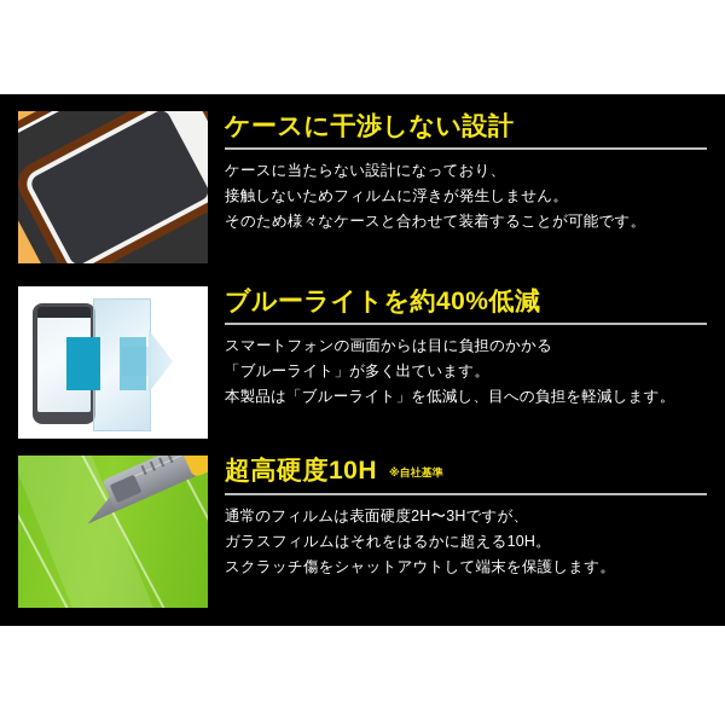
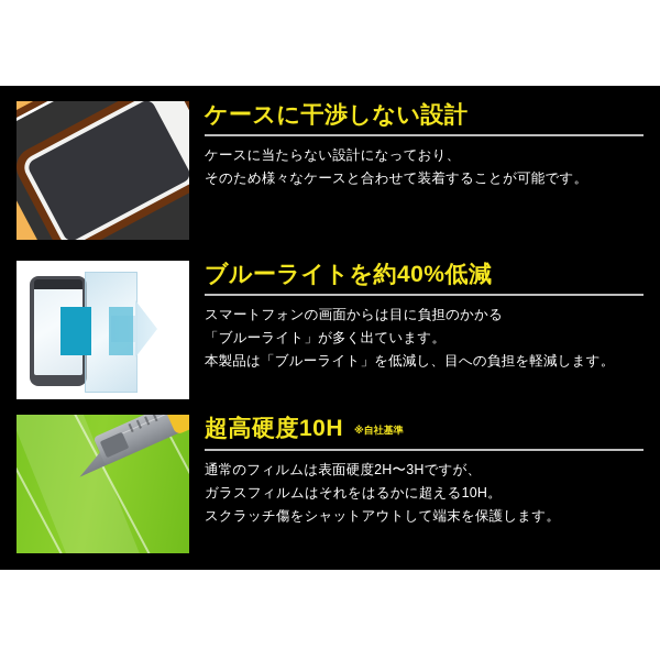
  ケースに干渉しない設計
  ケースに当たらない設計になっており、
- 接触しないためフィルムに浮きが発生しません。
  そのため様々なケースと合わせて装着することが可能です。
  ブルーライトを約40%低減
  スマートフォンの画面からは目に負担のかかる
  「ブルーライト」が多く出ています。
  本製品は「ブルーライト」を低減し、目への負担を軽減します。
  超高硬度10H ※自社基準
  通常のフィルムは表面硬度2H〜3Hですが、
  ガラスフィルムはそれをはるかに超える10H。
  スクラッチ傷をシャットアウトして端末を保護します。
